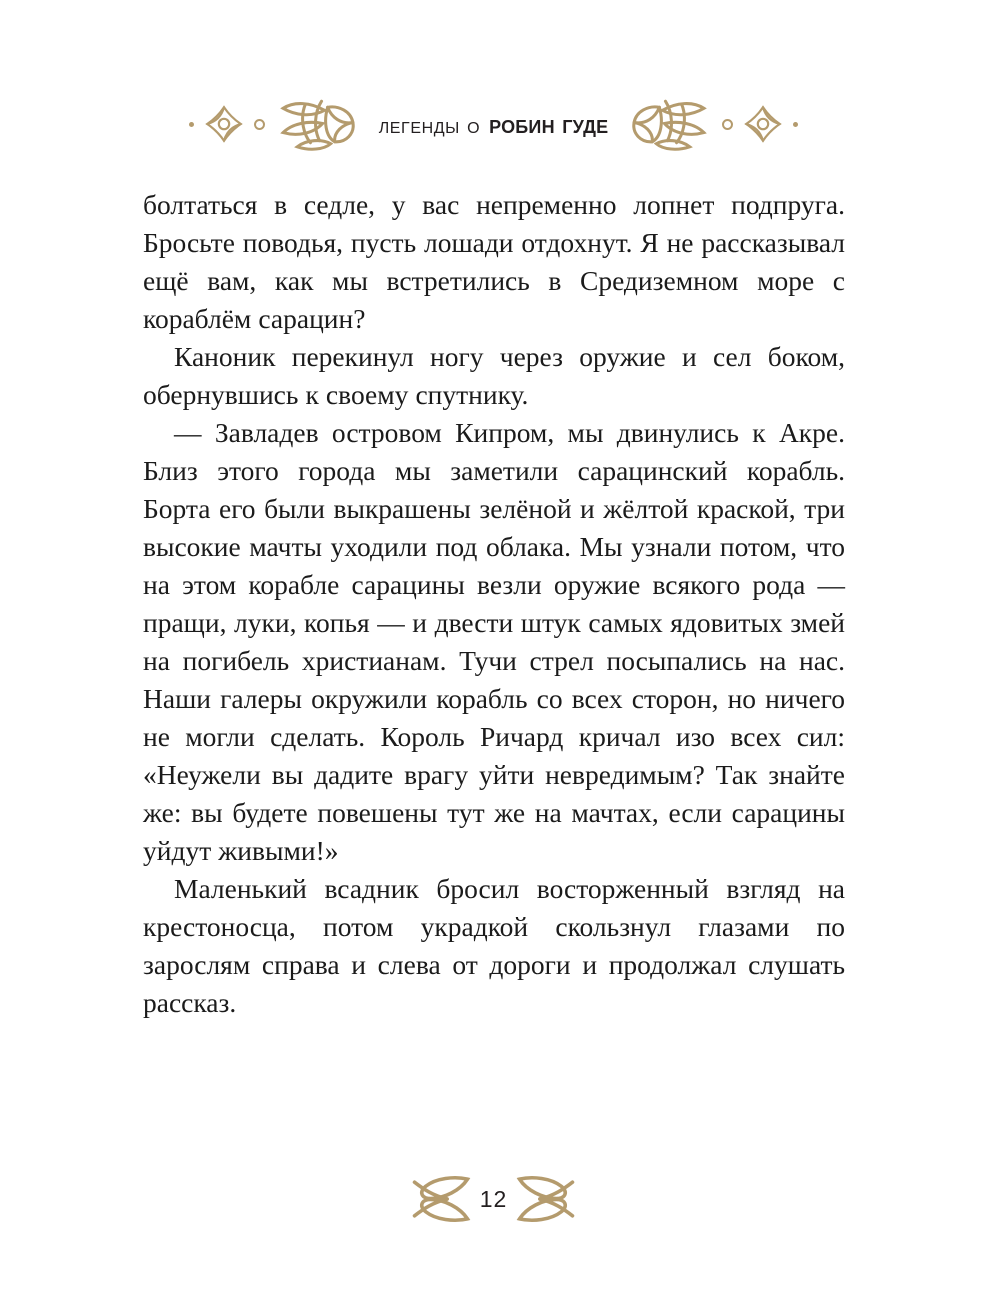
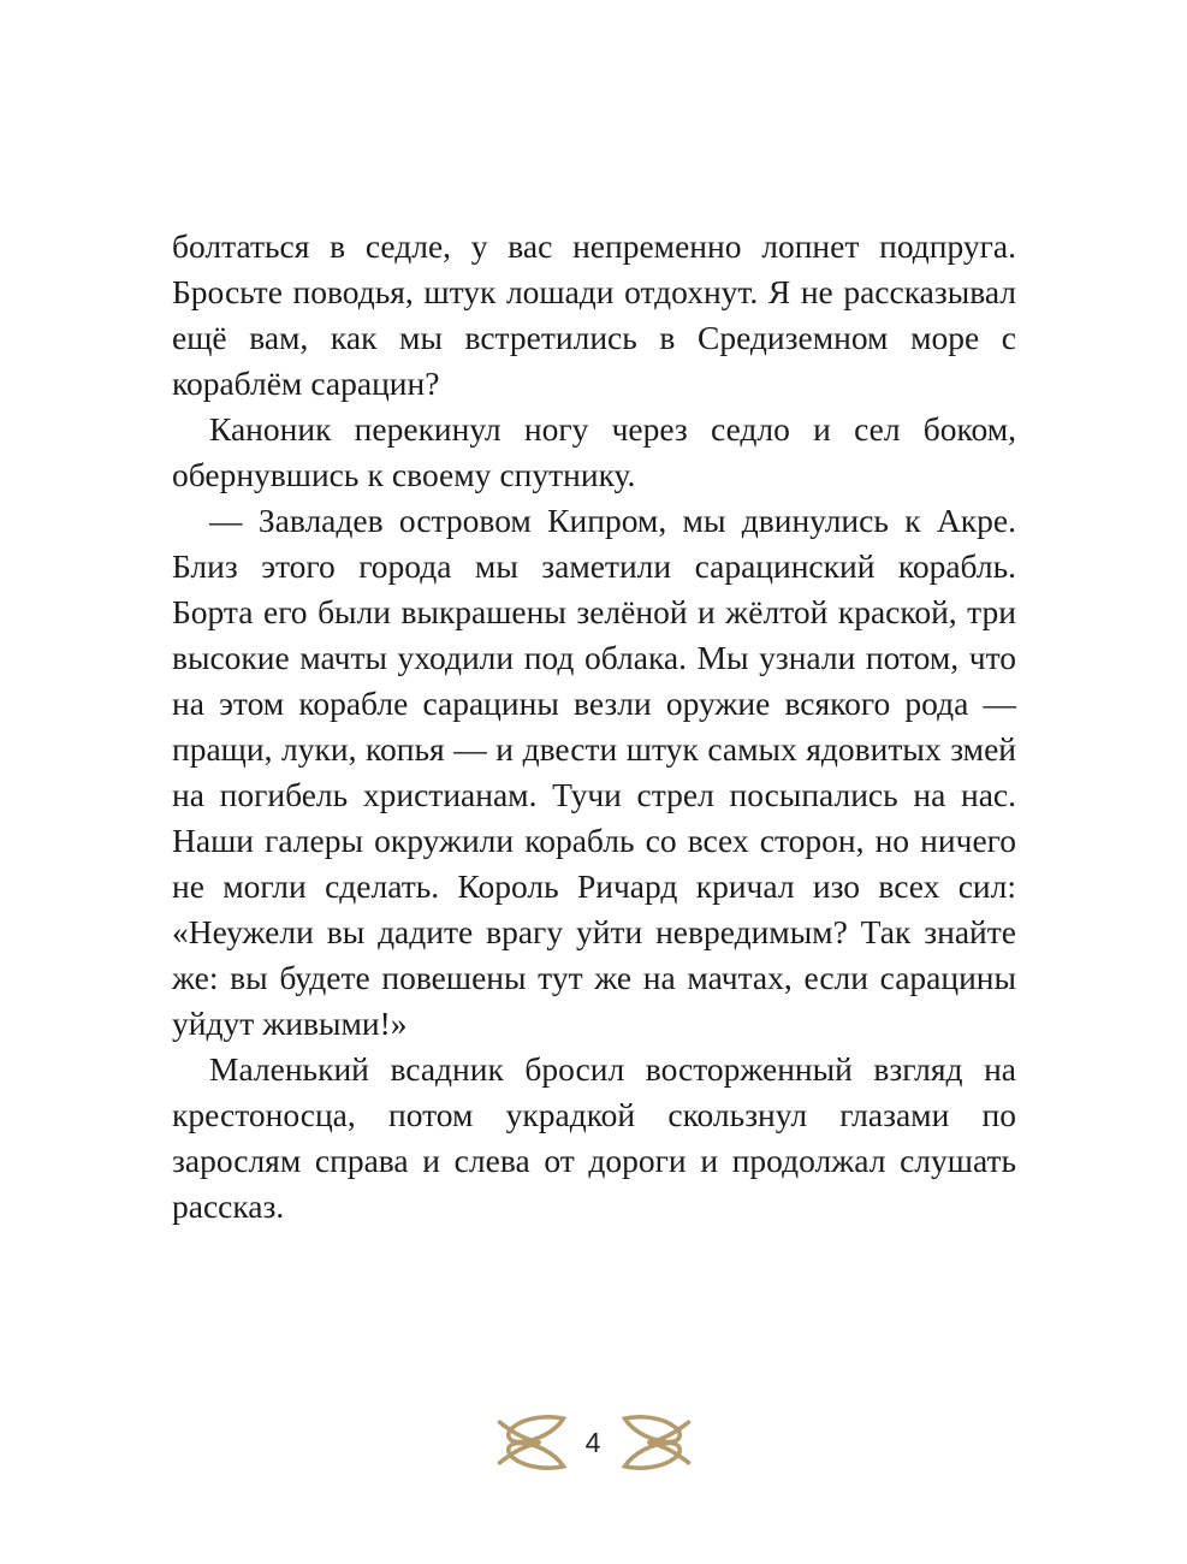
- легенды о
- робин гуде
- болтаться в седле, у вас непременно лопнет подпруга. Бросьте поводья, пусть лошади отдохнут. Я не рассказывал ещё вам, как мы встретились в Средиземном море с кораблём сарацин?
+ болтаться в седле, у вас непременно лопнет подпруга. Бросьте поводья, штук лошади отдохнут. Я не рассказывал ещё вам, как мы встретились в Средиземном море с кораблём сарацин?
- Каноник перекинул ногу через оружие и сел боком, обернувшись к своему спутнику.
+ Каноник перекинул ногу через седло и сел боком, обернувшись к своему спутнику.
  — Завладев островом Кипром, мы двинулись к Акре. Близ этого города мы заметили сарацинский корабль. Борта его были выкрашены зелёной и жёлтой краской, три высокие мачты уходили под облака. Мы узнали потом, что на этом корабле сарацины везли оружие всякого рода — пращи, луки, копья — и двести штук самых ядовитых змей на погибель христианам. Тучи стрел посыпались на нас. Наши галеры окружили корабль со всех сторон, но ничего не могли сделать. Король Ричард кричал изо всех сил: «Неужели вы дадите врагу уйти невредимым? Так знайте же: вы будете повешены тут же на мачтах, если сарацины уйдут живыми!»
  Маленький всадник бросил восторженный взгляд на крестоносца, потом украдкой скользнул глазами по зарослям справа и слева от дороги и продолжал слушать рассказ.
- 12
+ 4
